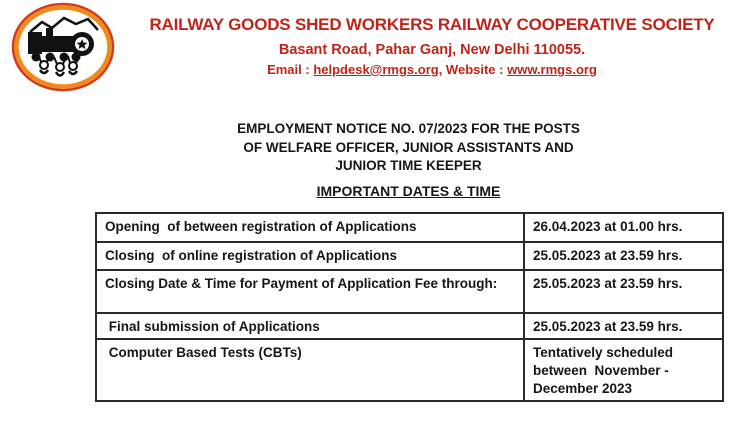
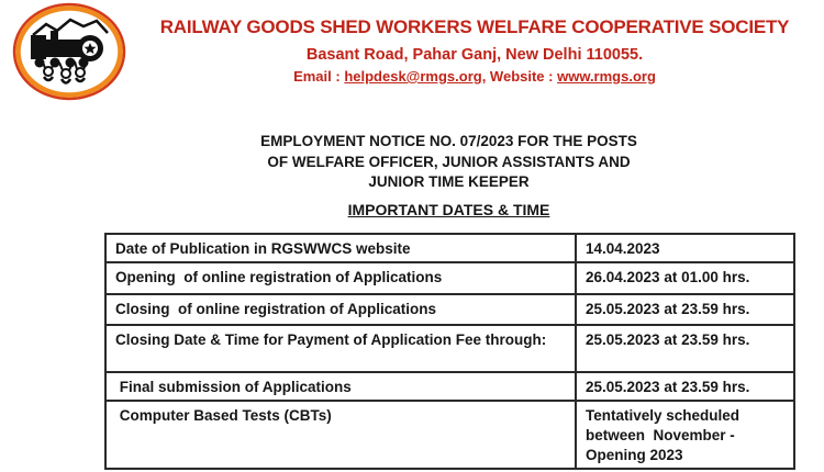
- RAILWAY GOODS SHED WORKERS RAILWAY COOPERATIVE SOCIETY
+ RAILWAY GOODS SHED WORKERS WELFARE COOPERATIVE SOCIETY
  Basant Road, Pahar Ganj, New Delhi 110055.
  Email : helpdesk@rmgs.org, Website : www.rmgs.org
  EMPLOYMENT NOTICE NO. 07/2023 FOR THE POSTS
  OF WELFARE OFFICER, JUNIOR ASSISTANTS AND
  JUNIOR TIME KEEPER
  IMPORTANT DATES & TIME
+ Date of Publication in RGSWWCS website	14.04.2023
- Opening of between registration of Applications	26.04.2023 at 01.00 hrs.
+ Opening of online registration of Applications	26.04.2023 at 01.00 hrs.
  Closing of online registration of Applications	25.05.2023 at 23.59 hrs.
  Closing Date & Time for Payment of Application Fee through:	25.05.2023 at 23.59 hrs.
  Final submission of Applications	25.05.2023 at 23.59 hrs.
- Computer Based Tests (CBTs)	Tentatively scheduled between November - December 2023
+ Computer Based Tests (CBTs)	Tentatively scheduled between November - Opening 2023
